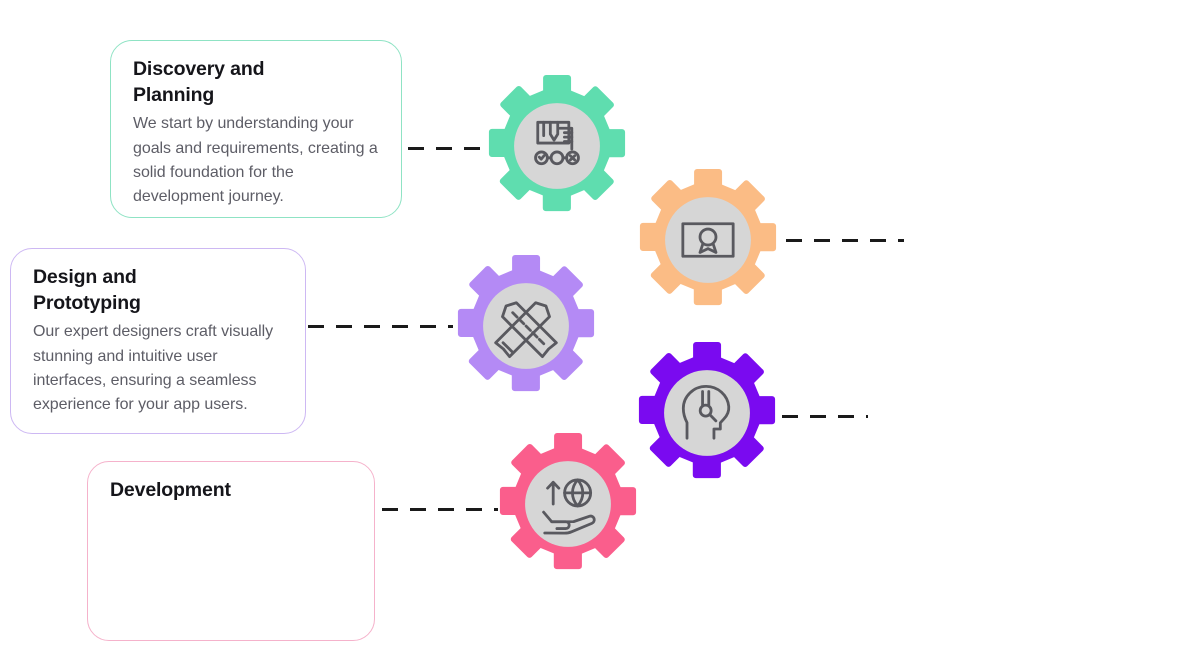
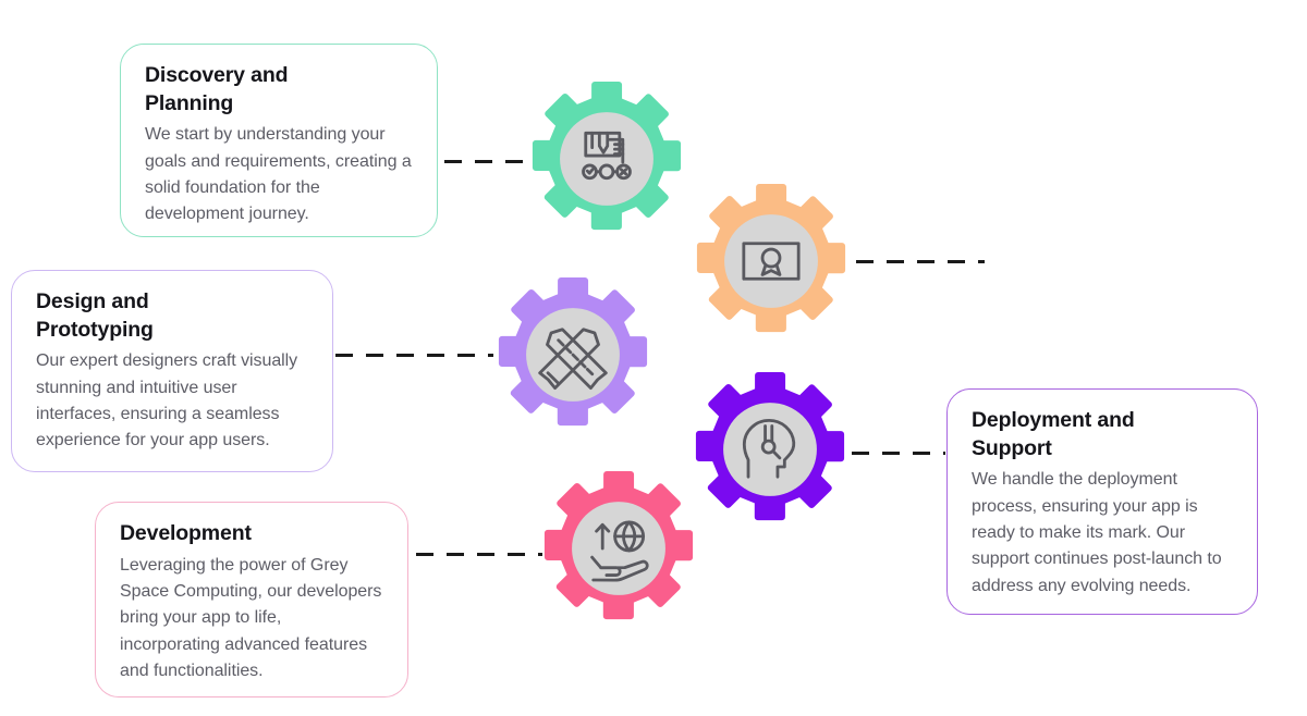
  Discovery and
  Planning
  We start by understanding your goals and requirements, creating a solid foundation for the development journey.
  Design and
  Prototyping
  Our expert designers craft visually stunning and intuitive user interfaces, ensuring a seamless experience for your app users.
  Development
+ Leveraging the power of Grey Space Computing, our developers bring your app to life, incorporating advanced features and functionalities.
+ Deployment and
+ Support
+ We handle the deployment process, ensuring your app is ready to make its mark. Our support continues post-launch to address any evolving needs.
